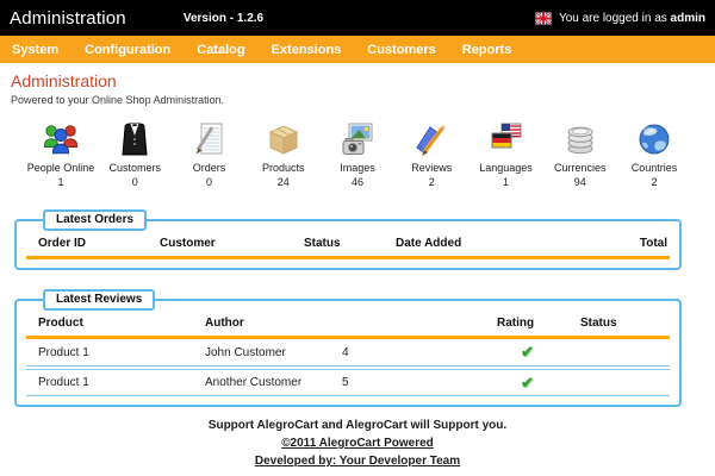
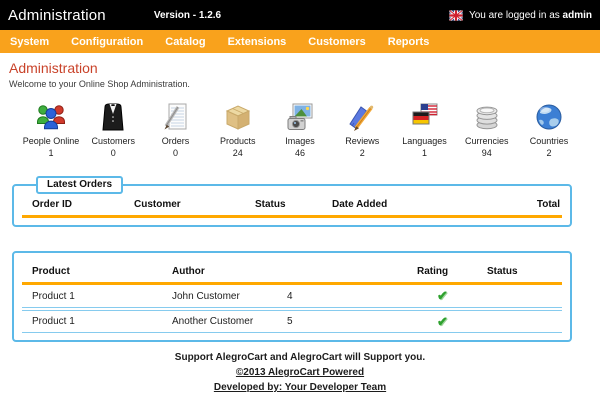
  Administration
  Version - 1.2.6
  You are logged in as admin
  System
  Configuration
  Catalog
  Extensions
  Customers
  Reports
  Administration
- Powered to your Online Shop Administration.
+ Welcome to your Online Shop Administration.
  People Online
  1
  Customers
  0
  Orders
  0
  Products
  24
  Images
  46
  Reviews
  2
  Languages
  1
  Currencies
  94
  Countries
  2
  Latest Orders
  Order ID
  Customer
  Status
  Date Added
  Total
- Latest Reviews
  Product
  Author
  Rating
  Status
  Product 1
  John Customer
  4
  ✔
  Product 1
  Another Customer
  5
  ✔
  Support AlegroCart and AlegroCart will Support you.
- ©2011 AlegroCart Powered
+ ©2013 AlegroCart Powered
  Developed by: Your Developer Team
